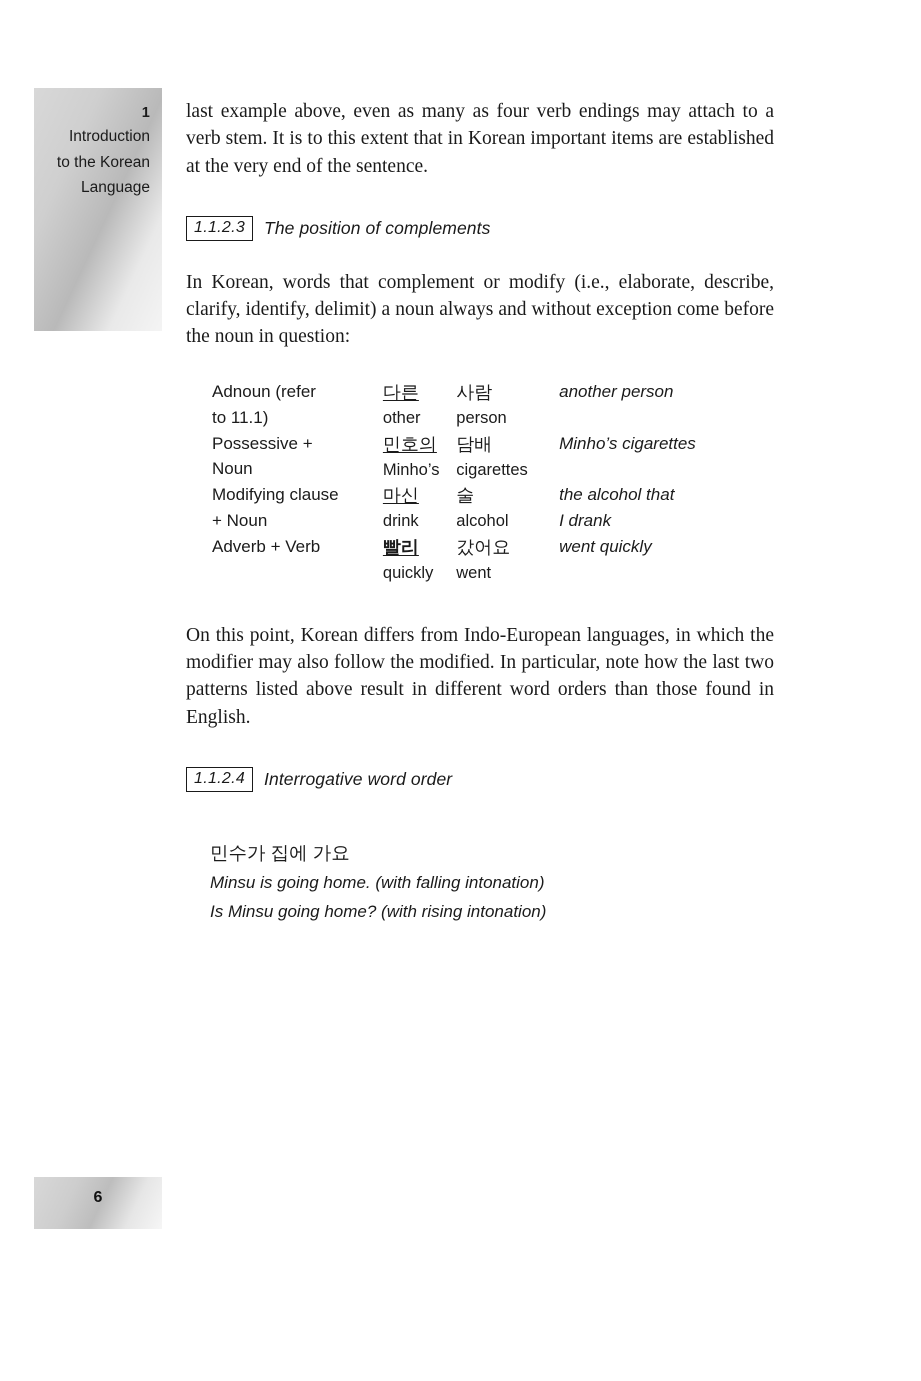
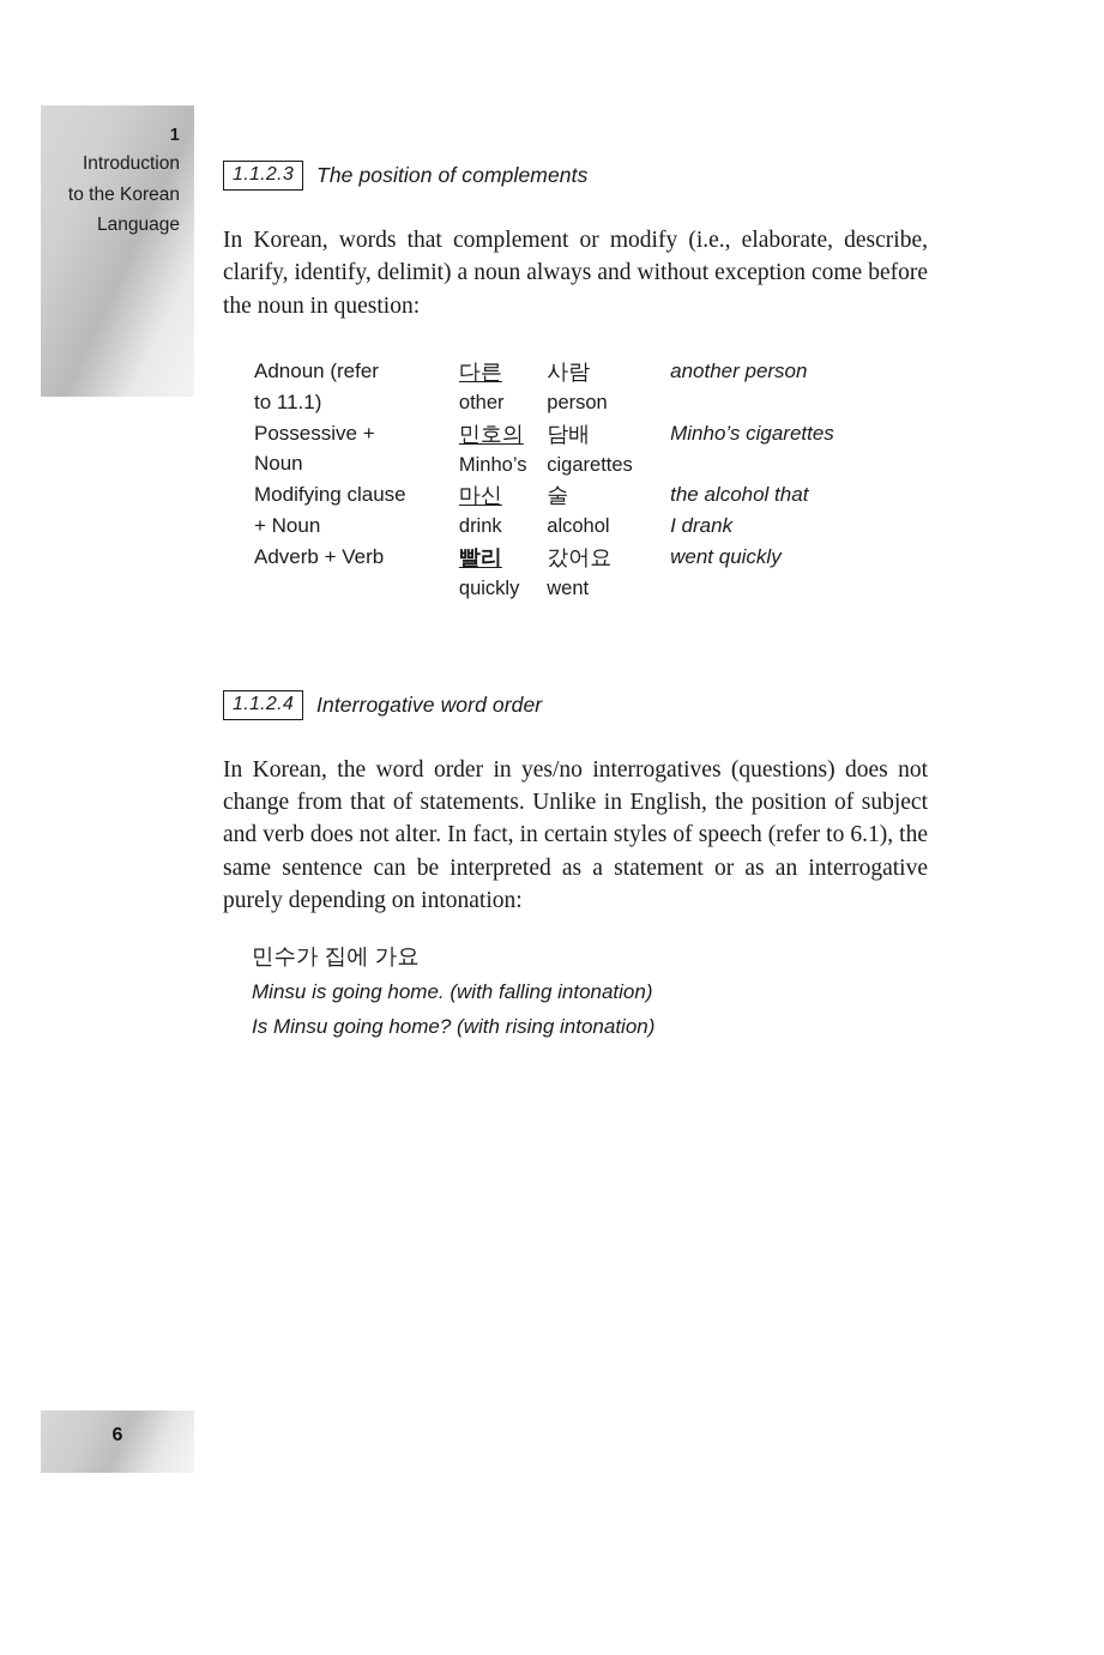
  1
  Introduction
  to the Korean
  Language
  6
- last example above, even as many as four verb endings may attach to a verb stem. It is to this extent that in Korean important items are established at the very end of the sentence.
  1.1.2.3
  The position of complements
  In Korean, words that complement or modify (i.e., elaborate, describe, clarify, identify, delimit) a noun always and without exception come before the noun in question:
  Adnoun (refer to 11.1)	다른 other	사람 person	another person
  Possessive + Noun	민호의 Minho’s	담배 cigarettes	Minho’s cigarettes
  Modifying clause + Noun	마신 drink	술 alcohol	the alcohol that I drank
  Adverb + Verb	빨리 quickly	갔어요 went	went quickly
- On this point, Korean differs from Indo-European languages, in which the modifier may also follow the modified. In particular, note how the last two patterns listed above result in different word orders than those found in English.
  1.1.2.4
  Interrogative word order
+ In Korean, the word order in yes/no interrogatives (questions) does not change from that of statements. Unlike in English, the position of subject and verb does not alter. In fact, in certain styles of speech (refer to 6.1), the same sentence can be interpreted as a statement or as an interrogative purely depending on intonation:
  민수가 집에 가요
  Minsu is going home. (with falling intonation)
  Is Minsu going home? (with rising intonation)
